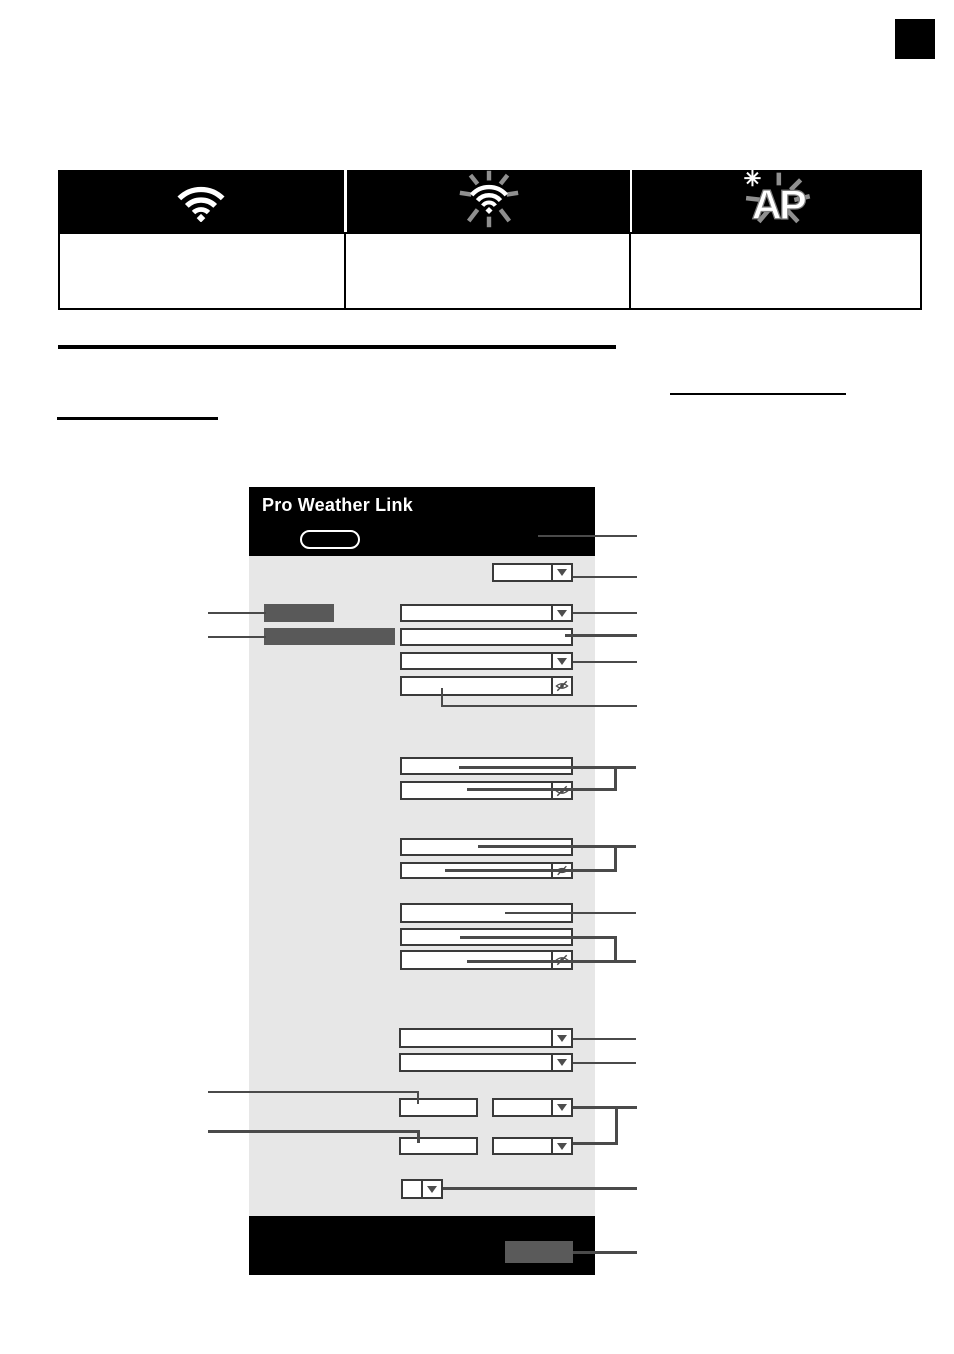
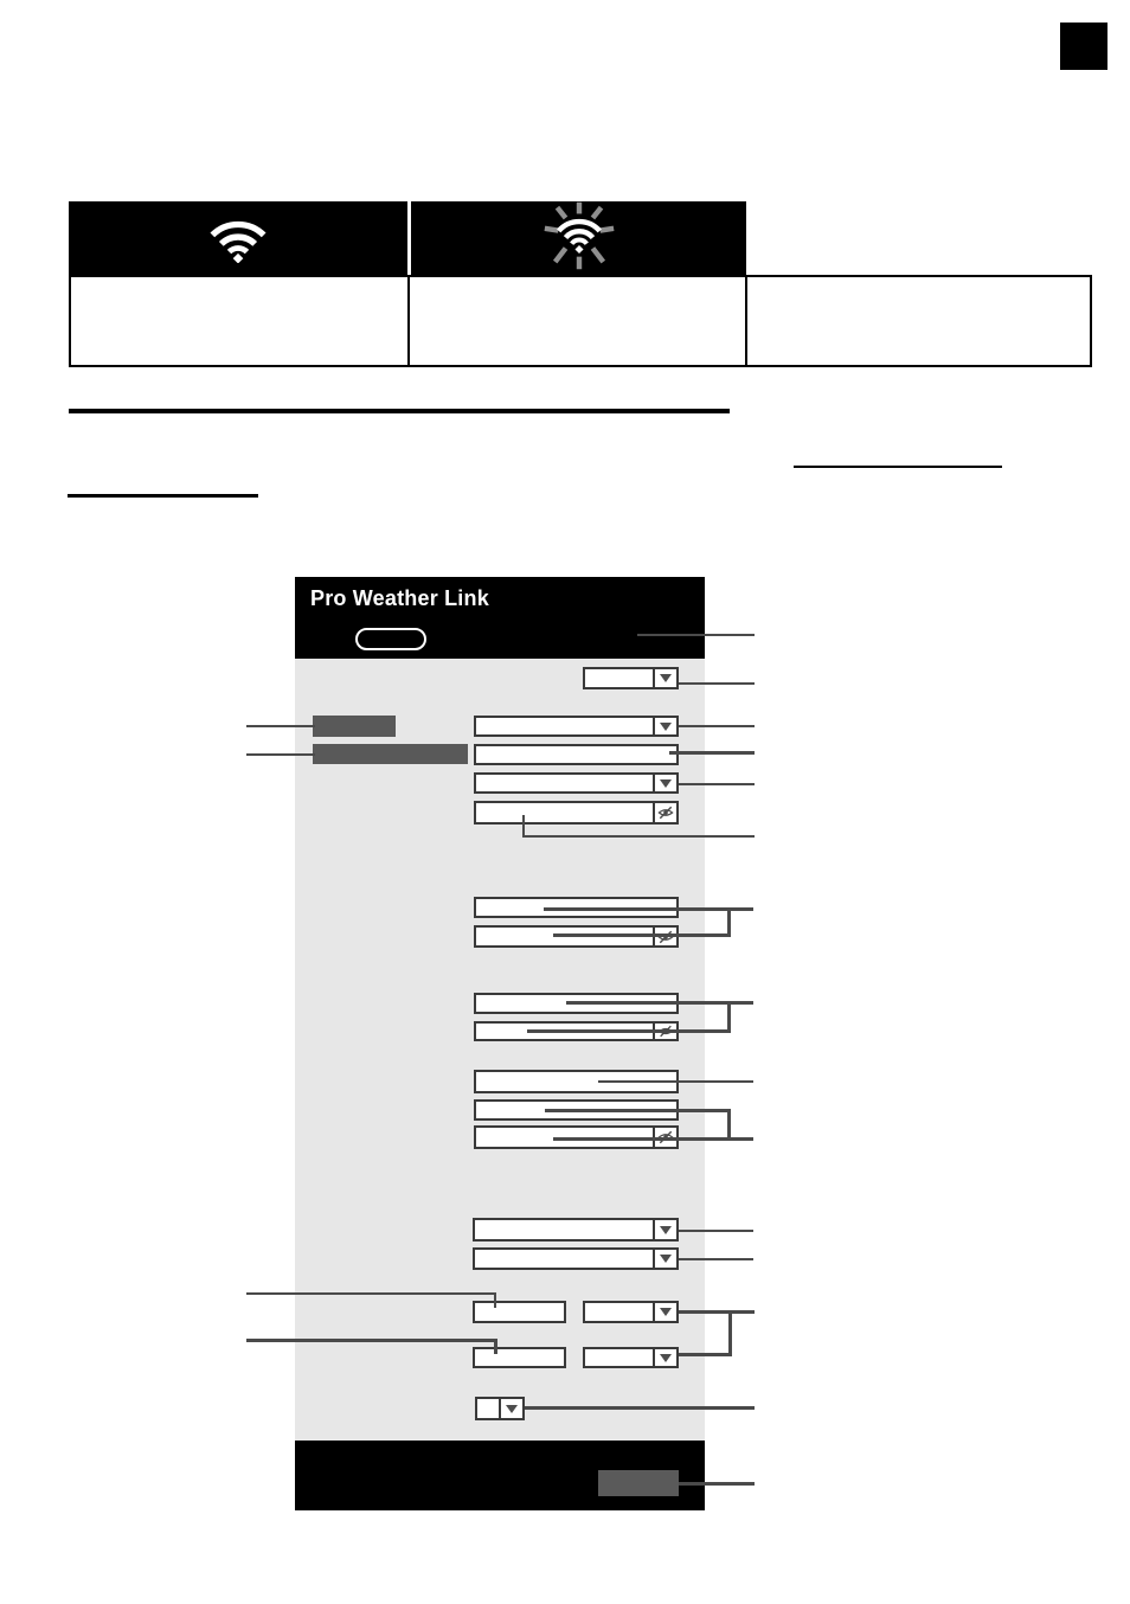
- AP
  Pro Weather Link
